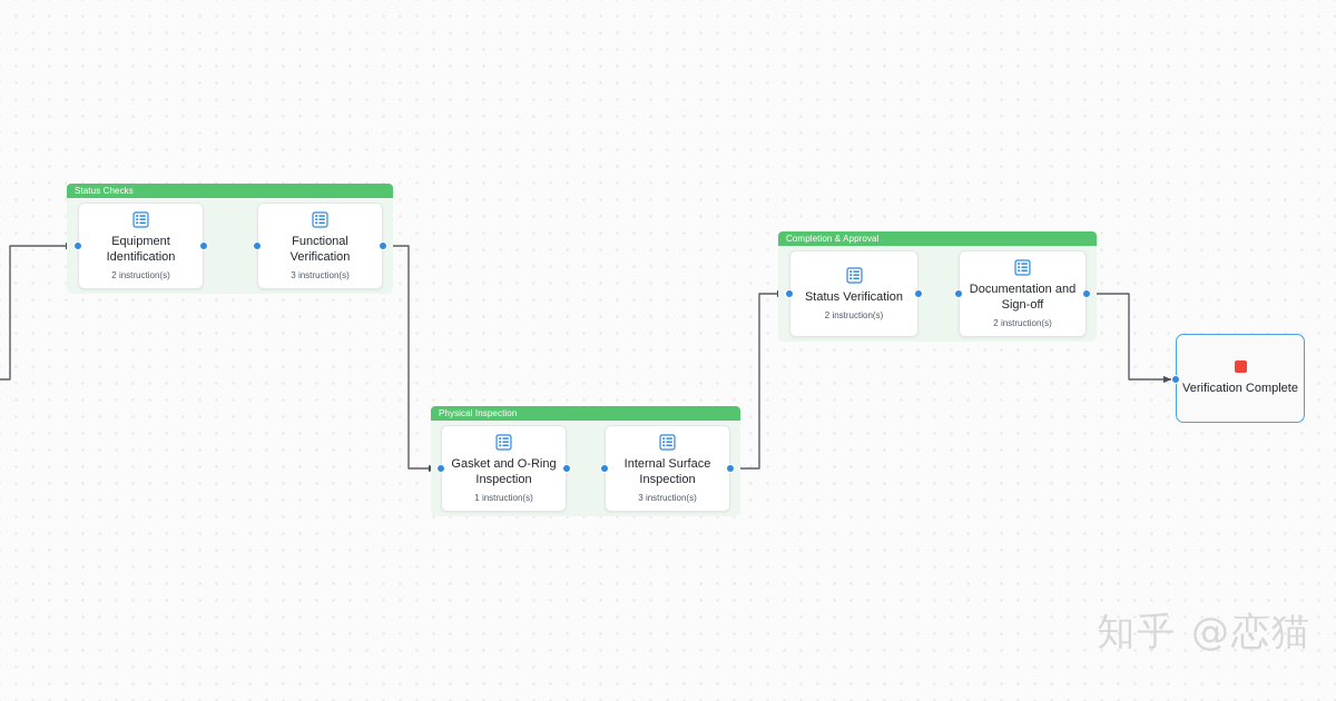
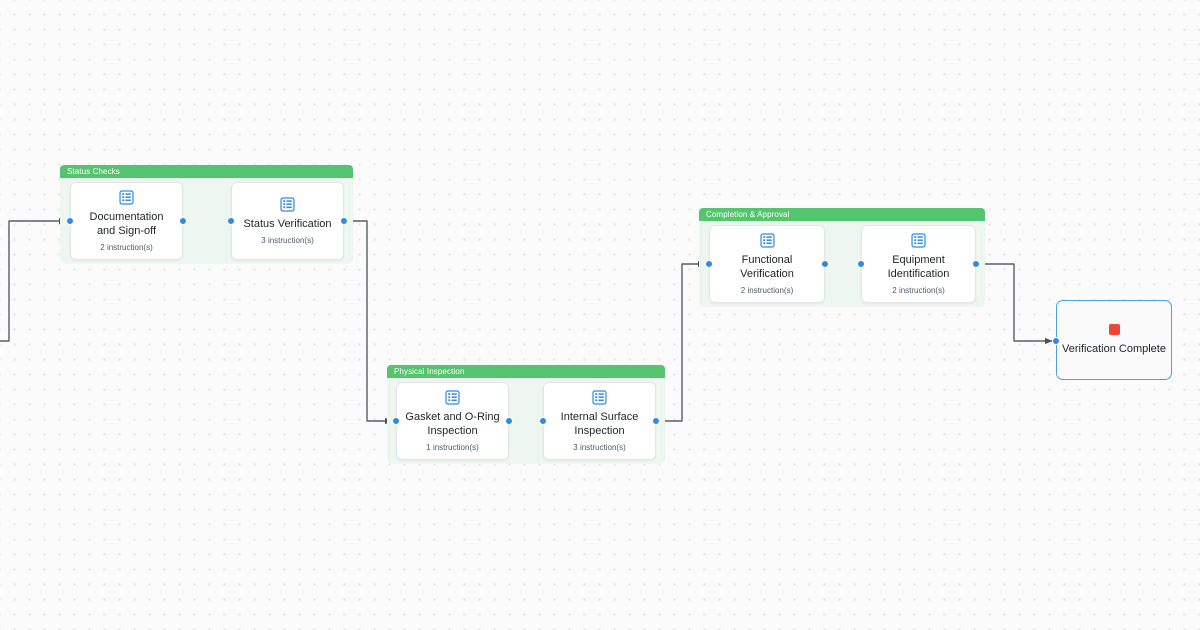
  Status Checks
  Physical Inspection
  Completion & Approval
- Equipment Identification
+ Documentation and Sign-off
  2 instruction(s)
- Functional Verification
+ Status Verification
  3 instruction(s)
  Gasket and O-Ring Inspection
  1 instruction(s)
  Internal Surface Inspection
  3 instruction(s)
- Status Verification
+ Functional Verification
  2 instruction(s)
- Documentation and Sign-off
+ Equipment Identification
  2 instruction(s)
  Verification Complete
- 知乎 @恋猫
